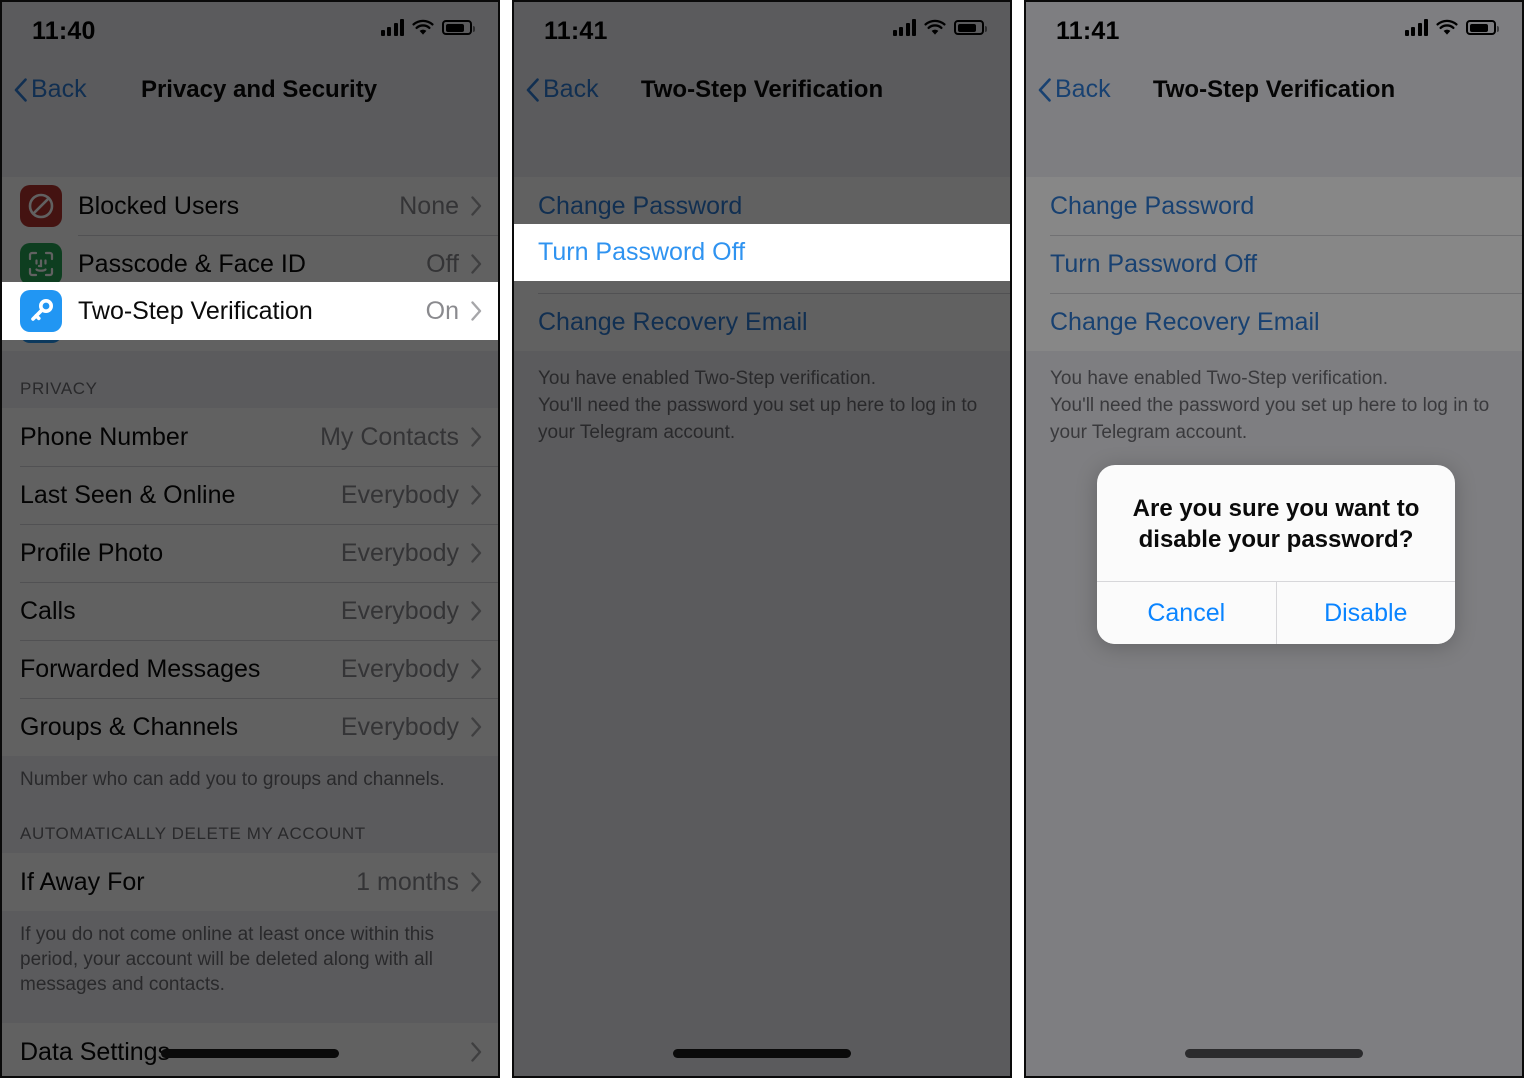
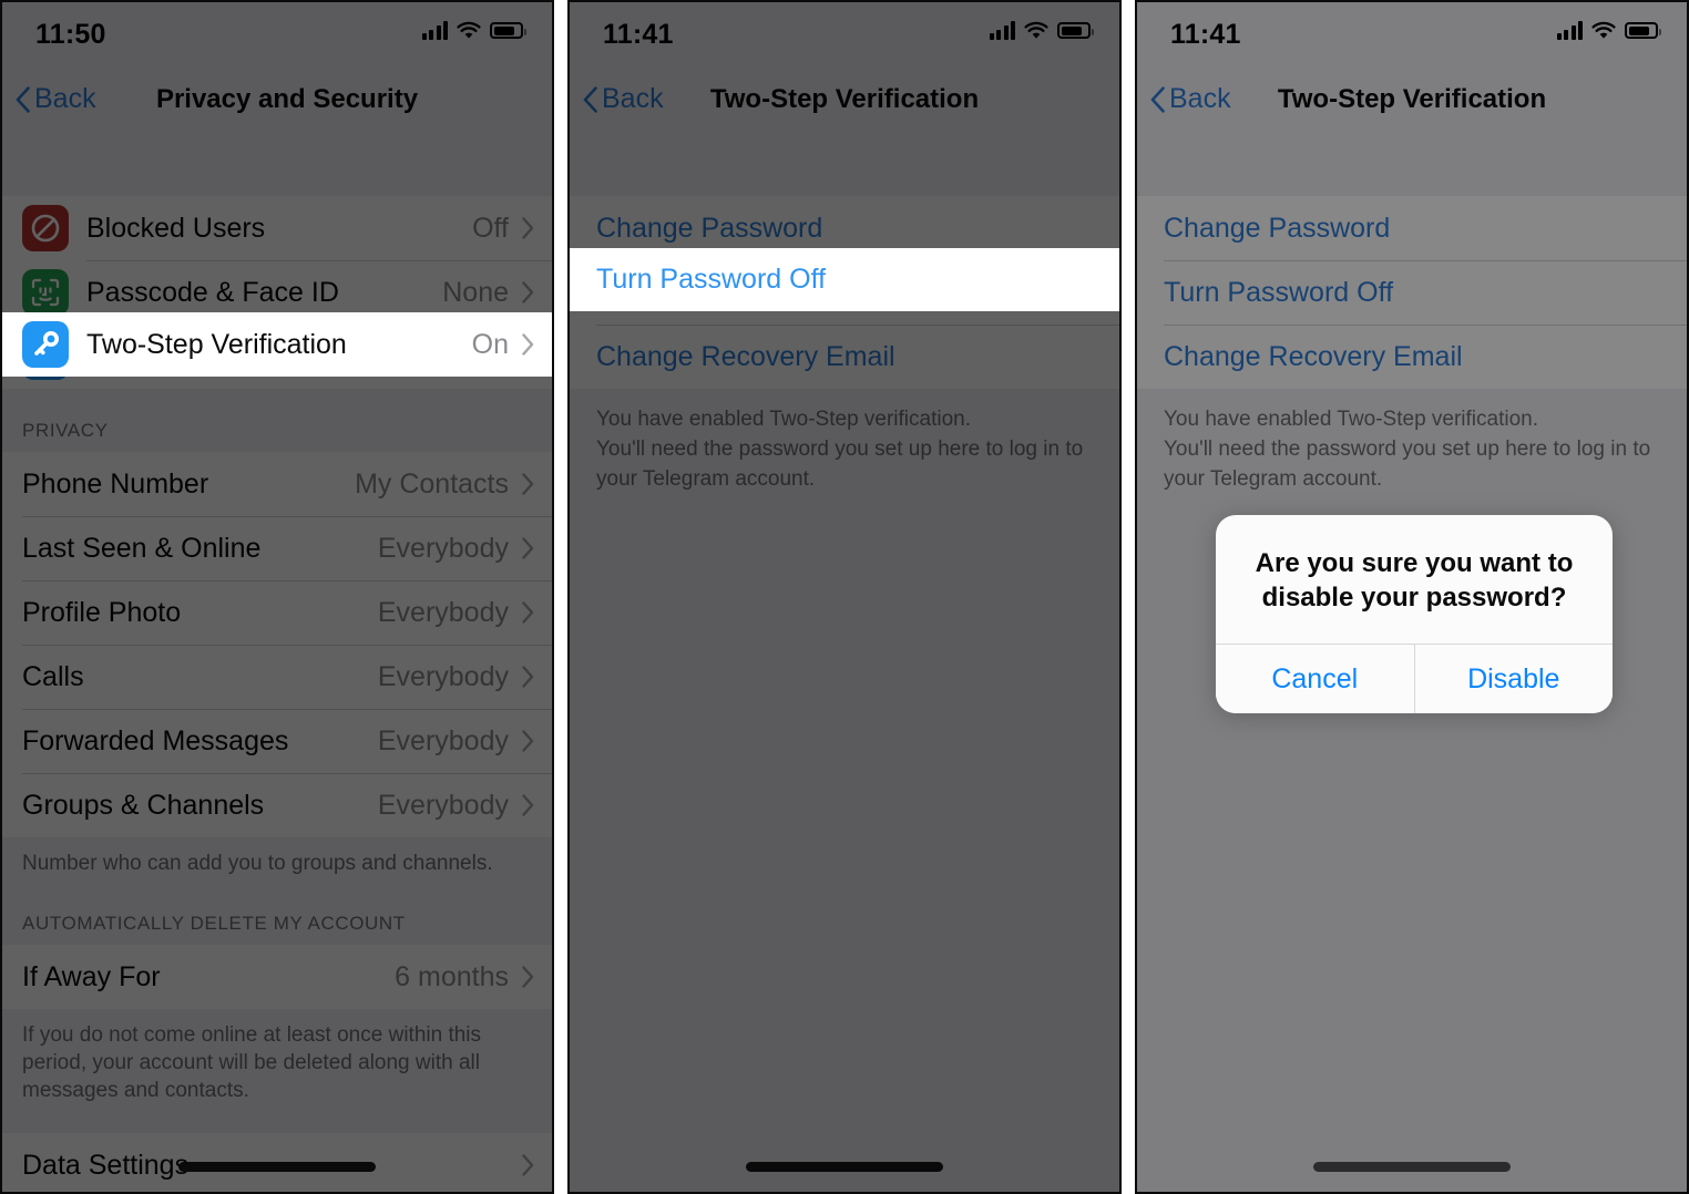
- 11:40
+ 11:50
  Privacy and Security
  Back
  Blocked Users
- None
+ Off
  Passcode & Face ID
- Off
+ None
  PRIVACY
  Phone Number
  My Contacts
  Last Seen & Online
  Everybody
  Profile Photo
  Everybody
  Calls
  Everybody
  Forwarded Messages
  Everybody
  Groups & Channels
  Everybody
  Number who can add you to groups and channels.
  AUTOMATICALLY DELETE MY ACCOUNT
  If Away For
- 1 months
+ 6 months
  If you do not come online at least once within this period, your account will be deleted along with all messages and contacts.
  Data Setting
  Two-Step Verification
  On
  11:41
  Two-Step Verification
  Back
  Change Password
  Change Recovery Email
  You have enabled Two-Step verification.
  You'll need the password you set up here to log in to
  your Telegram account.
  Turn Password Off
  11:41
  Two-Step Verification
  Back
  Change Password
  Turn Password Off
  Change Recovery Email
  You have enabled Two-Step verification.
  You'll need the password you set up here to log in to
  your Telegram account.
  Are you sure you want to disable your password?
  Cancel
  Disable
